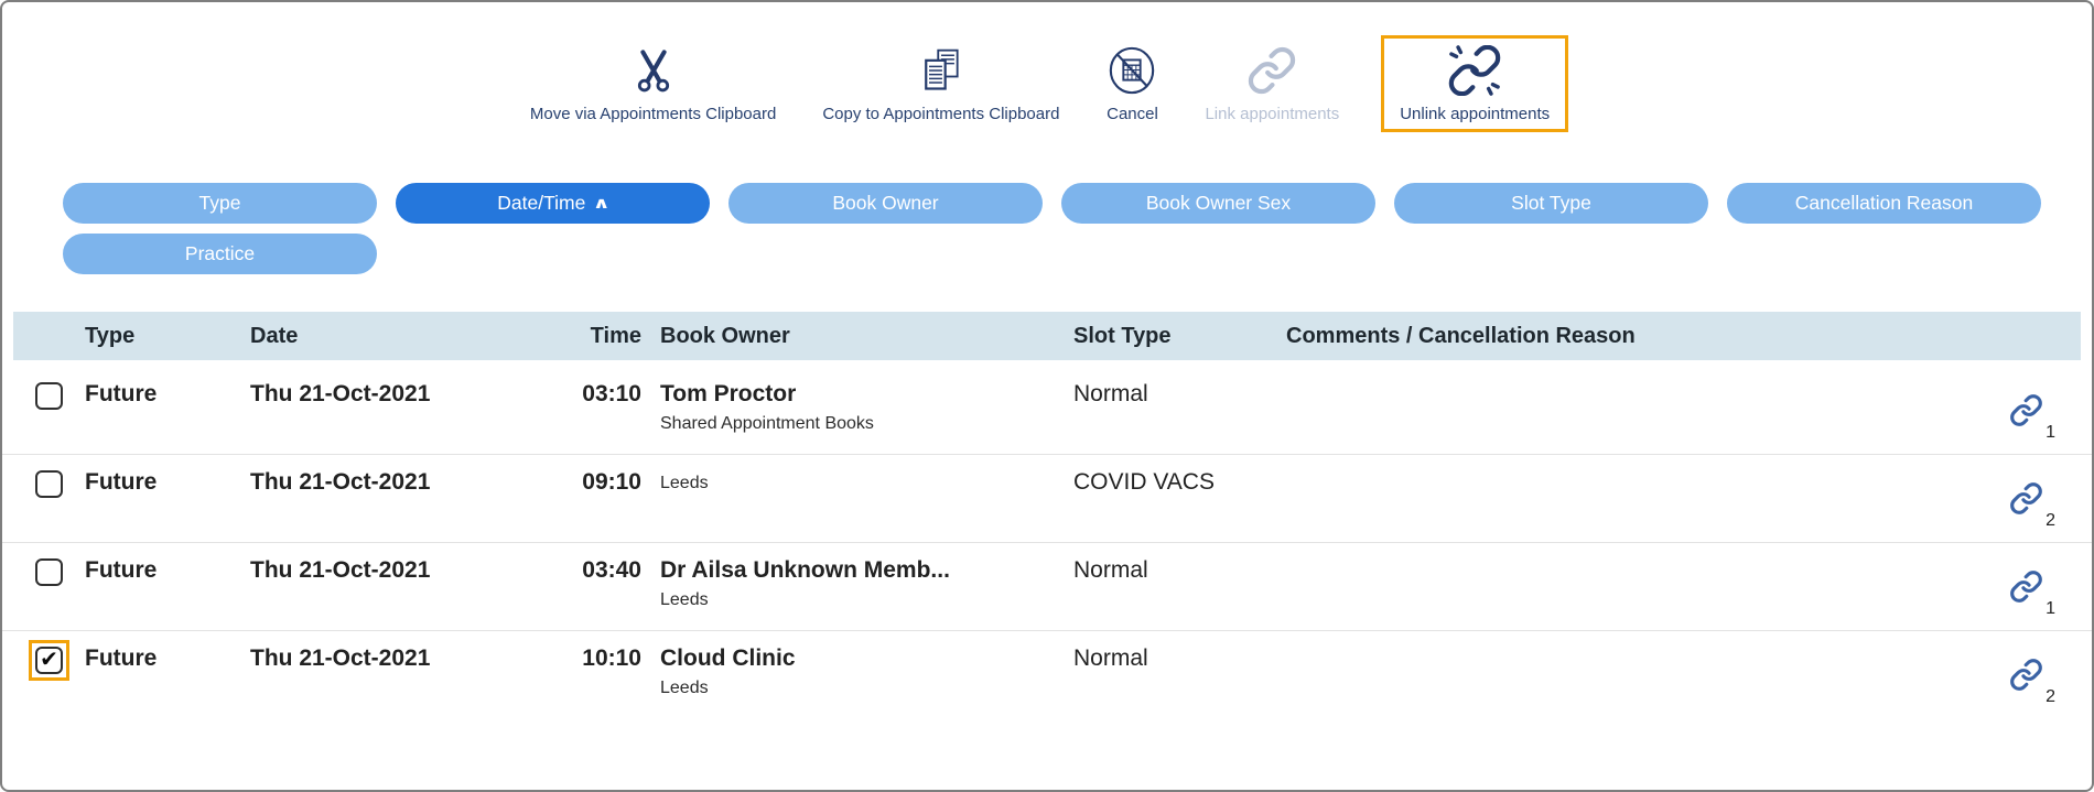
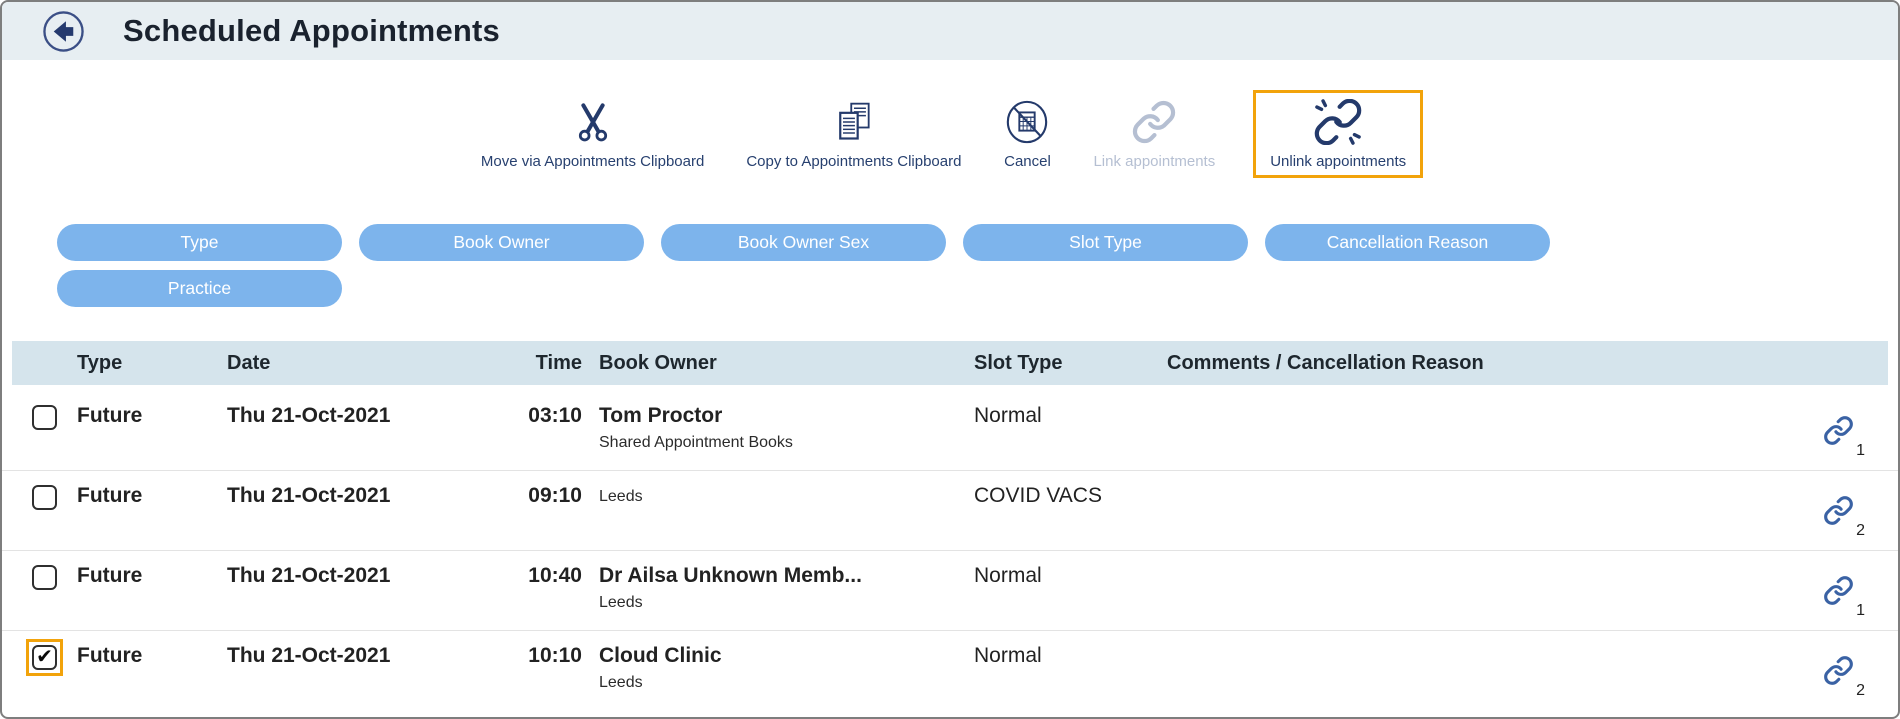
+ Scheduled Appointments
  Move via Appointments Clipboard
  Copy to Appointments Clipboard
  Cancel
  Link appointments
  Unlink appointments
  Type
- Date/Time
- ∧
  Book Owner
  Book Owner Sex
  Slot Type
  Cancellation Reason
  Practice
  Type
  Date
  Time
  Book Owner
  Slot Type
  Comments / Cancellation Reason
  Future
  Thu 21-Oct-2021
  03:10
  Tom Proctor
  Shared Appointment Books
  Normal
  1
  Future
  Thu 21-Oct-2021
  09:10
  Leeds
  COVID VACS
  2
  Future
  Thu 21-Oct-2021
- 03:40
+ 10:40
  Dr Ailsa Unknown Memb...
  Leeds
  Normal
  1
  Future
  Thu 21-Oct-2021
  10:10
  Cloud Clinic
  Leeds
  Normal
  2
